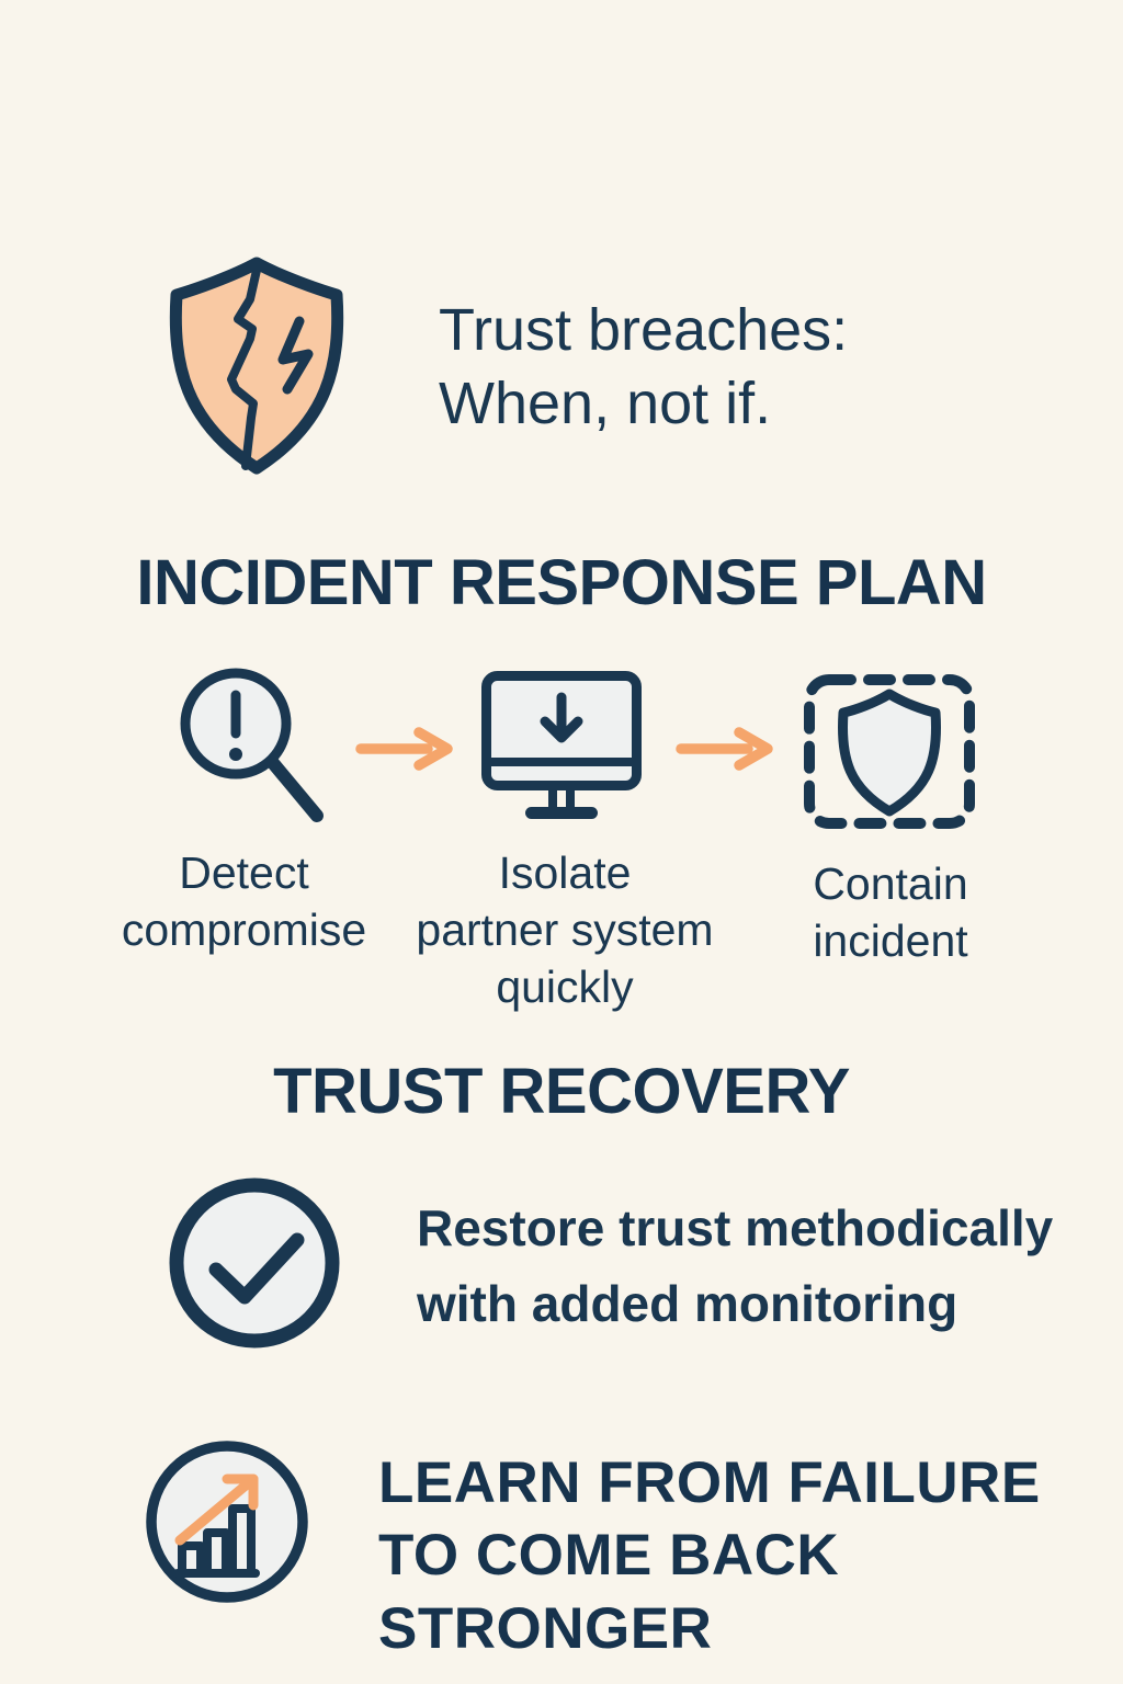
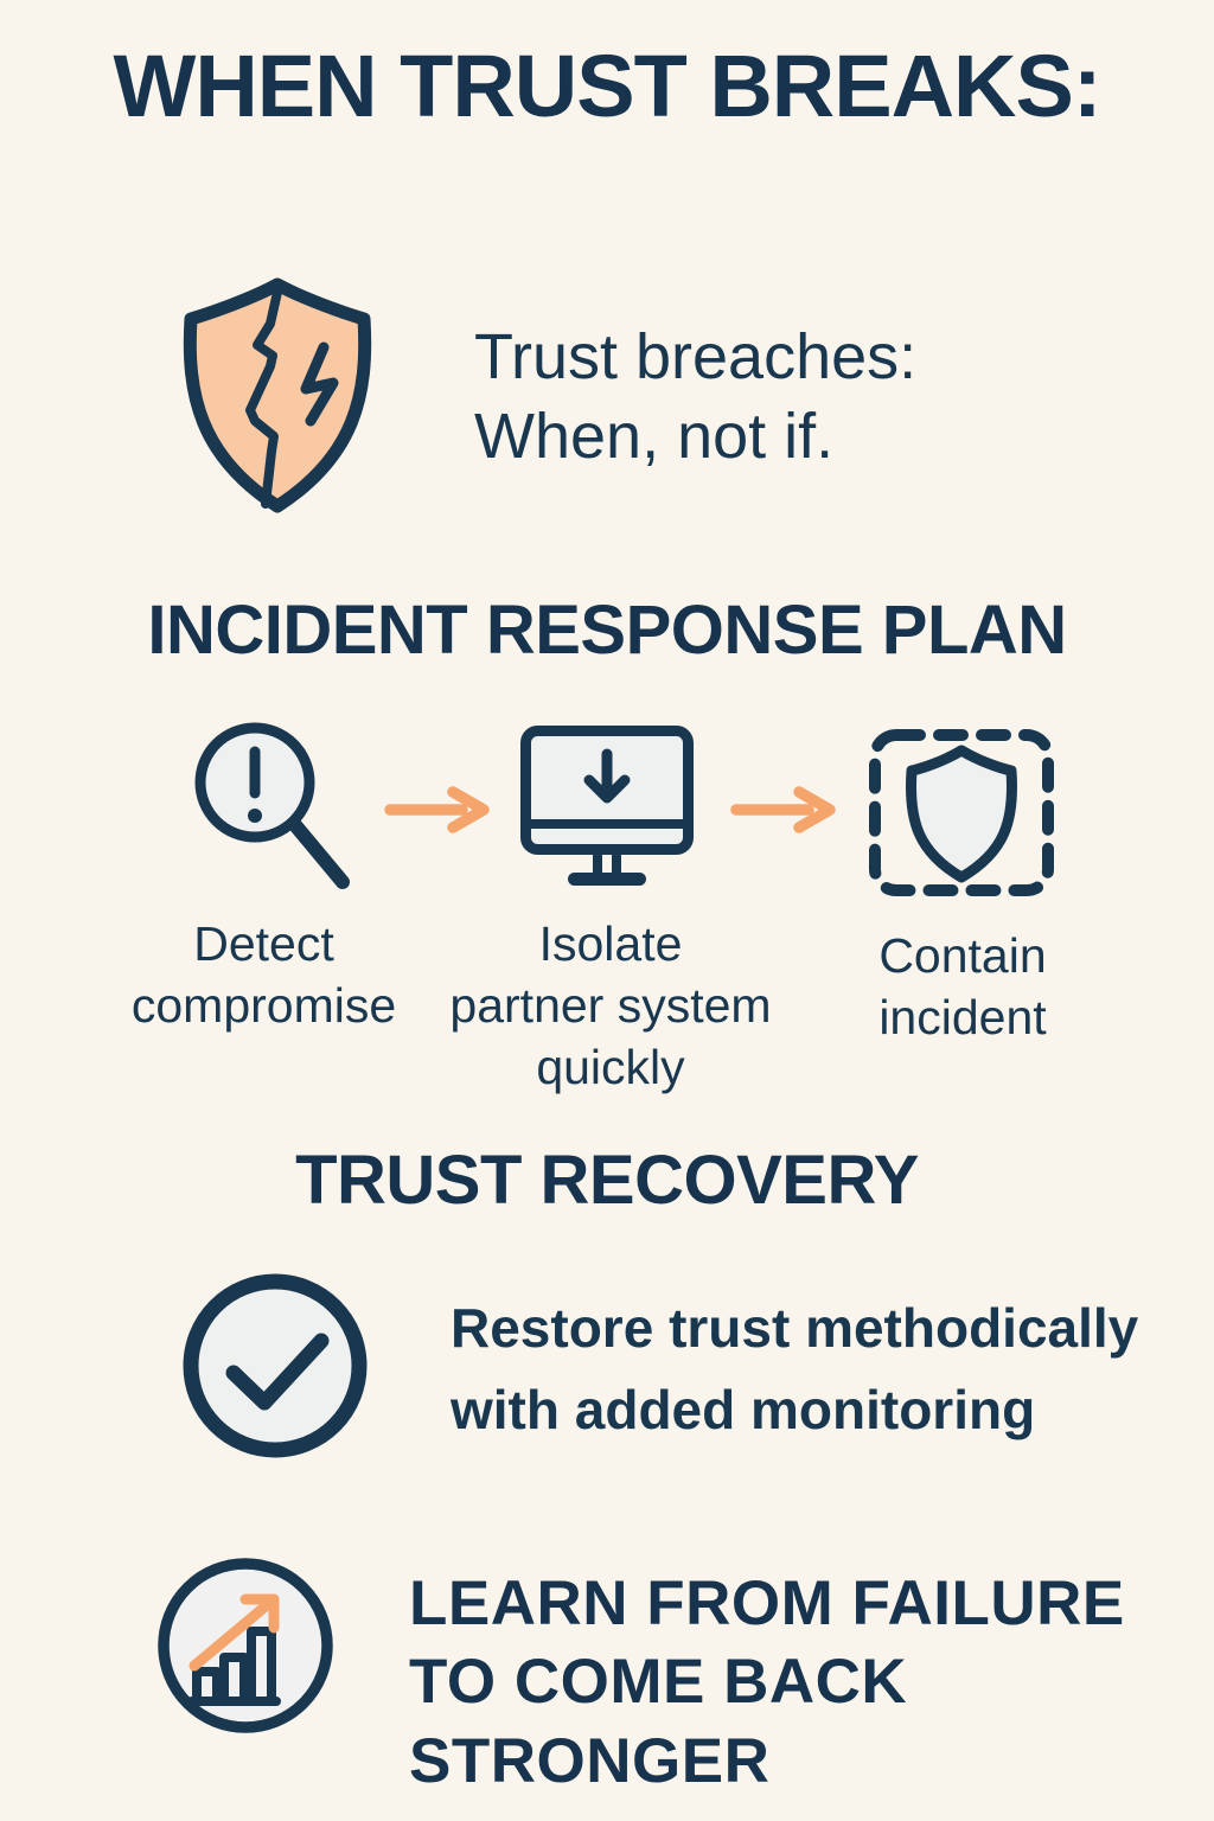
+ WHEN TRUST BREAKS:
  Trust breaches:
  When, not if.
  INCIDENT RESPONSE PLAN
  Detect
  compromise
  Isolate
  partner system
  quickly
  Contain
  incident
  TRUST RECOVERY
  Restore trust methodically
  with added monitoring
  LEARN FROM FAILURE
  TO COME BACK
  STRONGER
